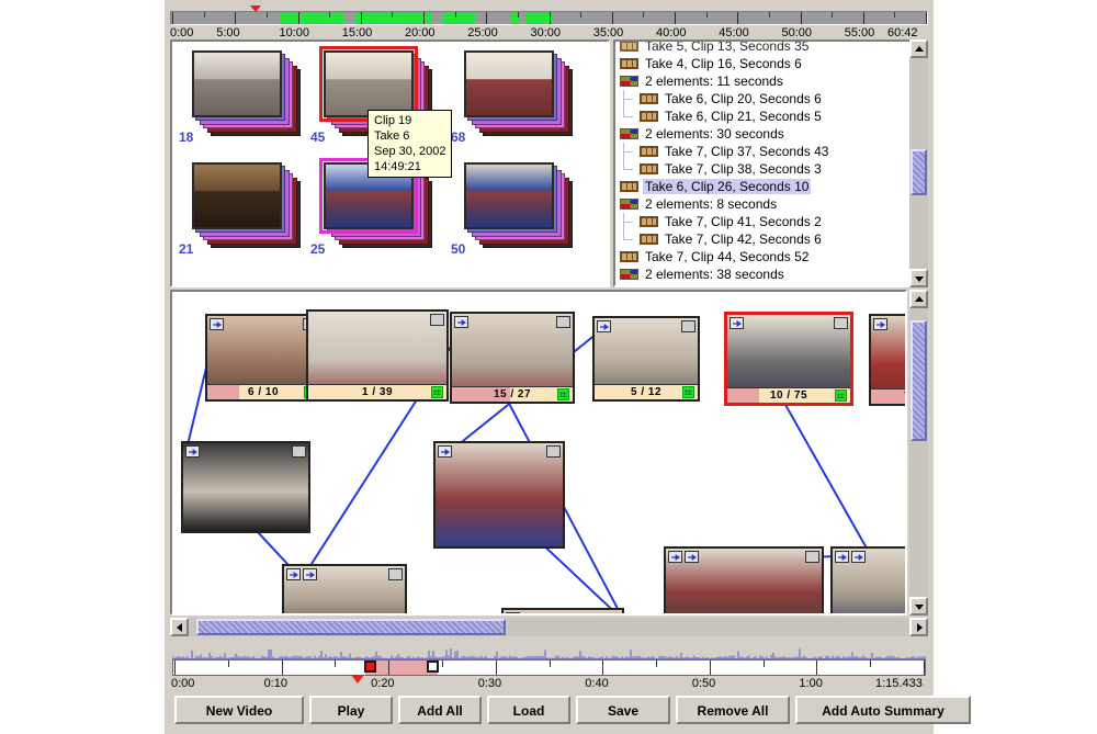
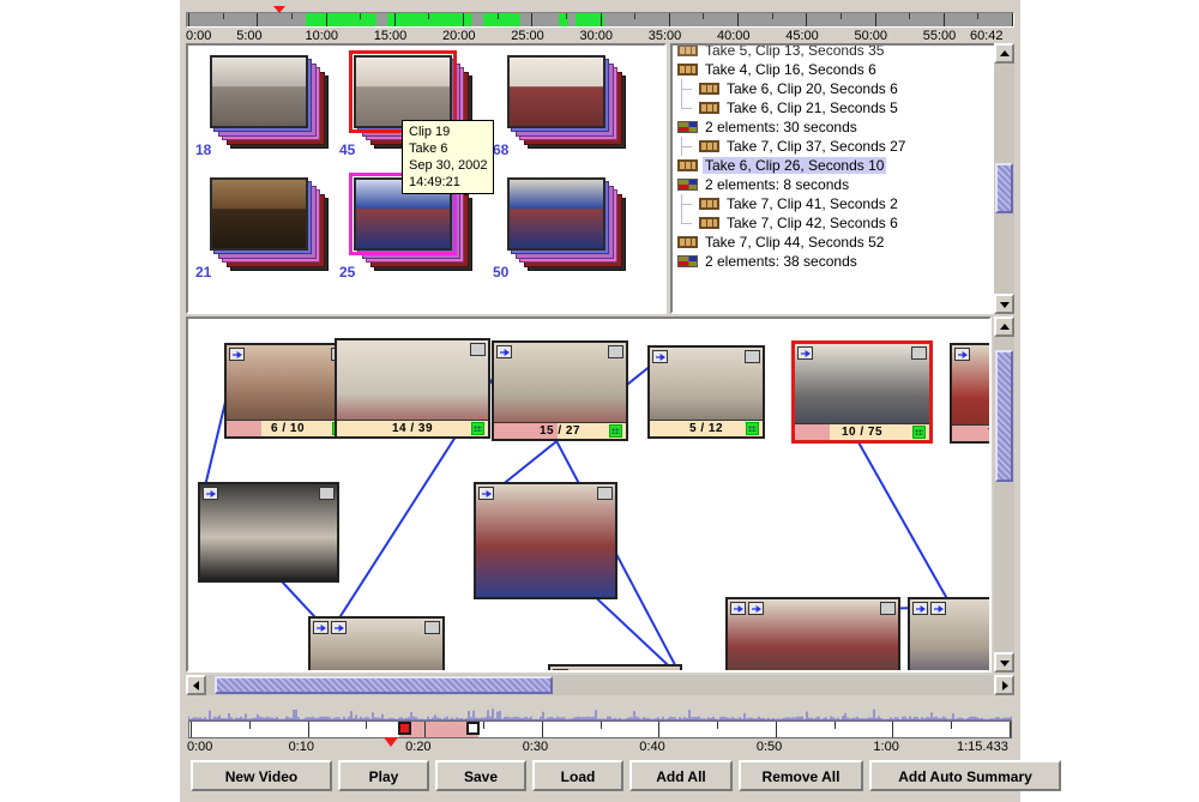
  0:00
  5:00
  10:00
  15:00
  20:00
  25:00
  30:00
  35:00
  40:00
  45:00
  50:00
  55:00
  60:42
  18
  45
  68
  21
  25
  50
  Clip 19
  Take 6
  Sep 30, 2002
  14:49:21
  Take 5, Clip 13, Seconds 35
  Take 4, Clip 16, Seconds 6
- 2 elements: 11 seconds
  Take 6, Clip 20, Seconds 6
  Take 6, Clip 21, Seconds 5
  2 elements: 30 seconds
- Take 7, Clip 37, Seconds 43
+ Take 7, Clip 37, Seconds 27
- Take 7, Clip 38, Seconds 3
  Take 6, Clip 26, Seconds 10
  2 elements: 8 seconds
  Take 7, Clip 41, Seconds 2
  Take 7, Clip 42, Seconds 6
  Take 7, Clip 44, Seconds 52
  2 elements: 38 seconds
  6 / 10
- 1 / 39
+ 14 / 39
  15 / 27
  5 / 12
  10 / 75
  0:00
  0:10
  0:20
  0:30
  0:40
  0:50
  1:00
  1:15.433
  New Video
  Play
- Add All
+ Save
  Load
- Save
+ Add All
  Remove All
  Add Auto Summary
